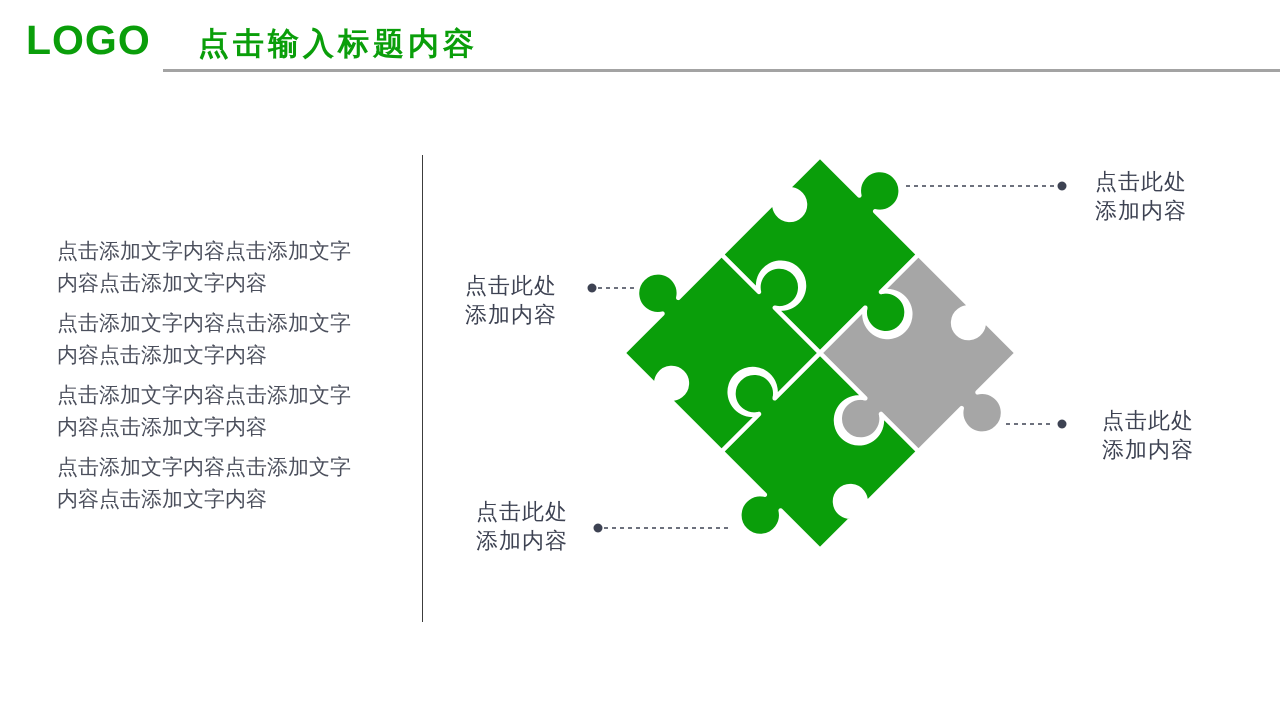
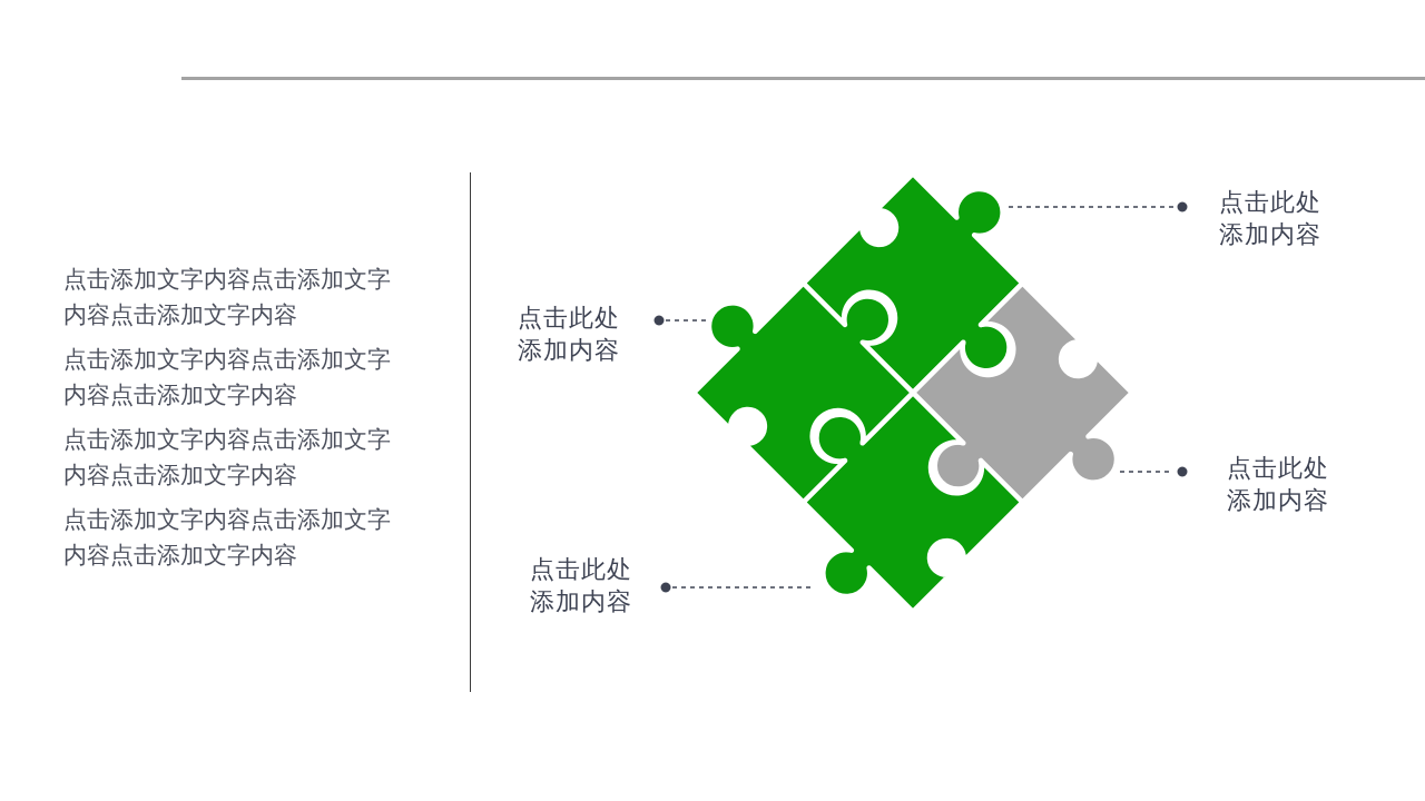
- LOGO
- 点击输入标题内容
  点击添加文字内容点击添加文字内容点击添加文字内容
  点击添加文字内容点击添加文字内容点击添加文字内容
  点击添加文字内容点击添加文字内容点击添加文字内容
  点击添加文字内容点击添加文字内容点击添加文字内容
  点击此处
  添加内容
  点击此处
  添加内容
  点击此处
  添加内容
  点击此处
  添加内容
